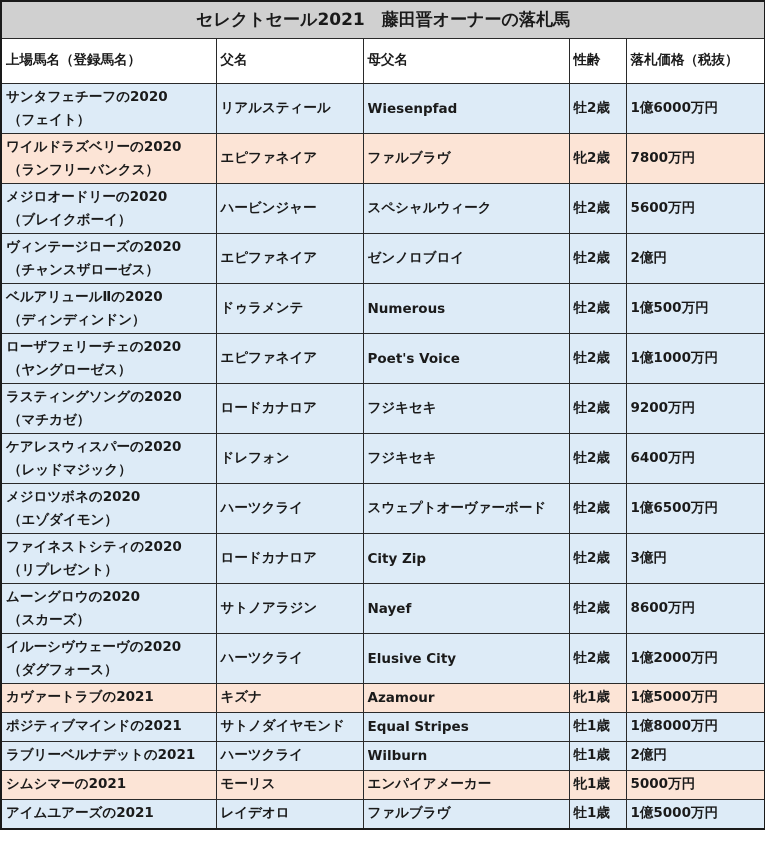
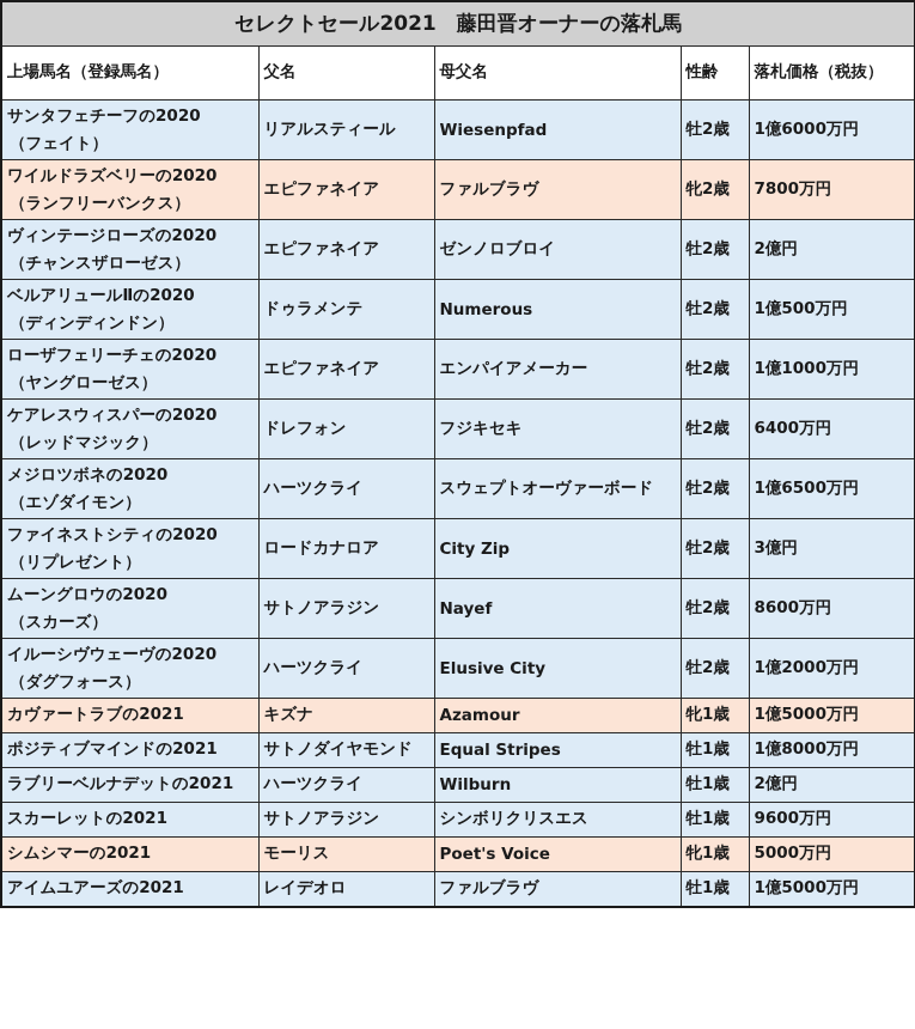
  セレクトセール2021 藤田晋オーナーの落札馬
  上場馬名（登録馬名）	父名	母父名	性齢	落札価格（税抜）
  サンタフェチーフの2020（フェイト）	リアルスティール	Wiesenpfad	牡2歳	1億6000万円
  ワイルドラズベリーの2020（ランフリーバンクス）	エピファネイア	ファルブラヴ	牝2歳	7800万円
- メジロオードリーの2020（ブレイクボーイ）	ハービンジャー	スペシャルウィーク	牡2歳	5600万円
  ヴィンテージローズの2020（チャンスザローゼス）	エピファネイア	ゼンノロブロイ	牡2歳	2億円
  ベルアリュールⅡの2020（ディンディンドン）	ドゥラメンテ	Numerous	牡2歳	1億500万円
- ローザフェリーチェの2020（ヤングローゼス）	エピファネイア	Poet's Voice	牡2歳	1億1000万円
+ ローザフェリーチェの2020（ヤングローゼス）	エピファネイア	エンパイアメーカー	牡2歳	1億1000万円
- ラスティングソングの2020（マチカゼ）	ロードカナロア	フジキセキ	牡2歳	9200万円
  ケアレスウィスパーの2020（レッドマジック）	ドレフォン	フジキセキ	牡2歳	6400万円
  メジロツボネの2020（エゾダイモン）	ハーツクライ	スウェプトオーヴァーボード	牡2歳	1億6500万円
  ファイネストシティの2020（リプレゼント）	ロードカナロア	City Zip	牡2歳	3億円
  ムーングロウの2020（スカーズ）	サトノアラジン	Nayef	牡2歳	8600万円
  イルーシヴウェーヴの2020（ダグフォース）	ハーツクライ	Elusive City	牡2歳	1億2000万円
  カヴァートラブの2021	キズナ	Azamour	牝1歳	1億5000万円
  ポジティブマインドの2021	サトノダイヤモンド	Equal Stripes	牡1歳	1億8000万円
  ラブリーベルナデットの2021	ハーツクライ	Wilburn	牡1歳	2億円
+ スカーレットの2021	サトノアラジン	シンボリクリスエス	牡1歳	9600万円
- シムシマーの2021	モーリス	エンパイアメーカー	牝1歳	5000万円
+ シムシマーの2021	モーリス	Poet's Voice	牝1歳	5000万円
  アイムユアーズの2021	レイデオロ	ファルブラヴ	牡1歳	1億5000万円
